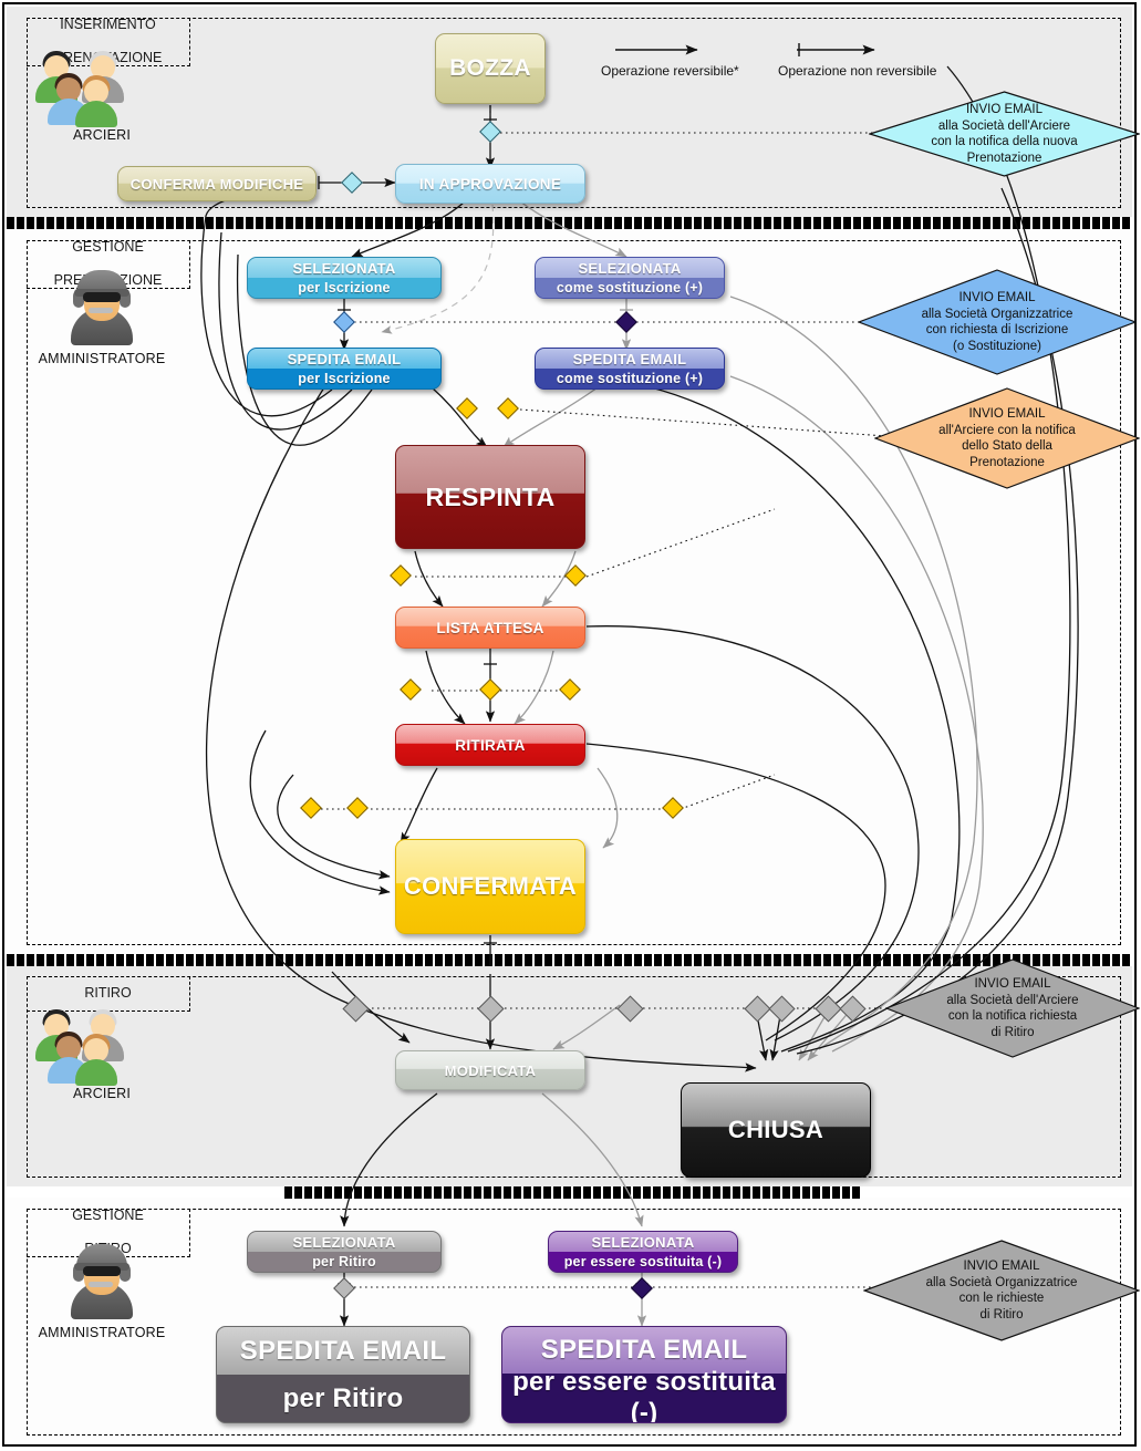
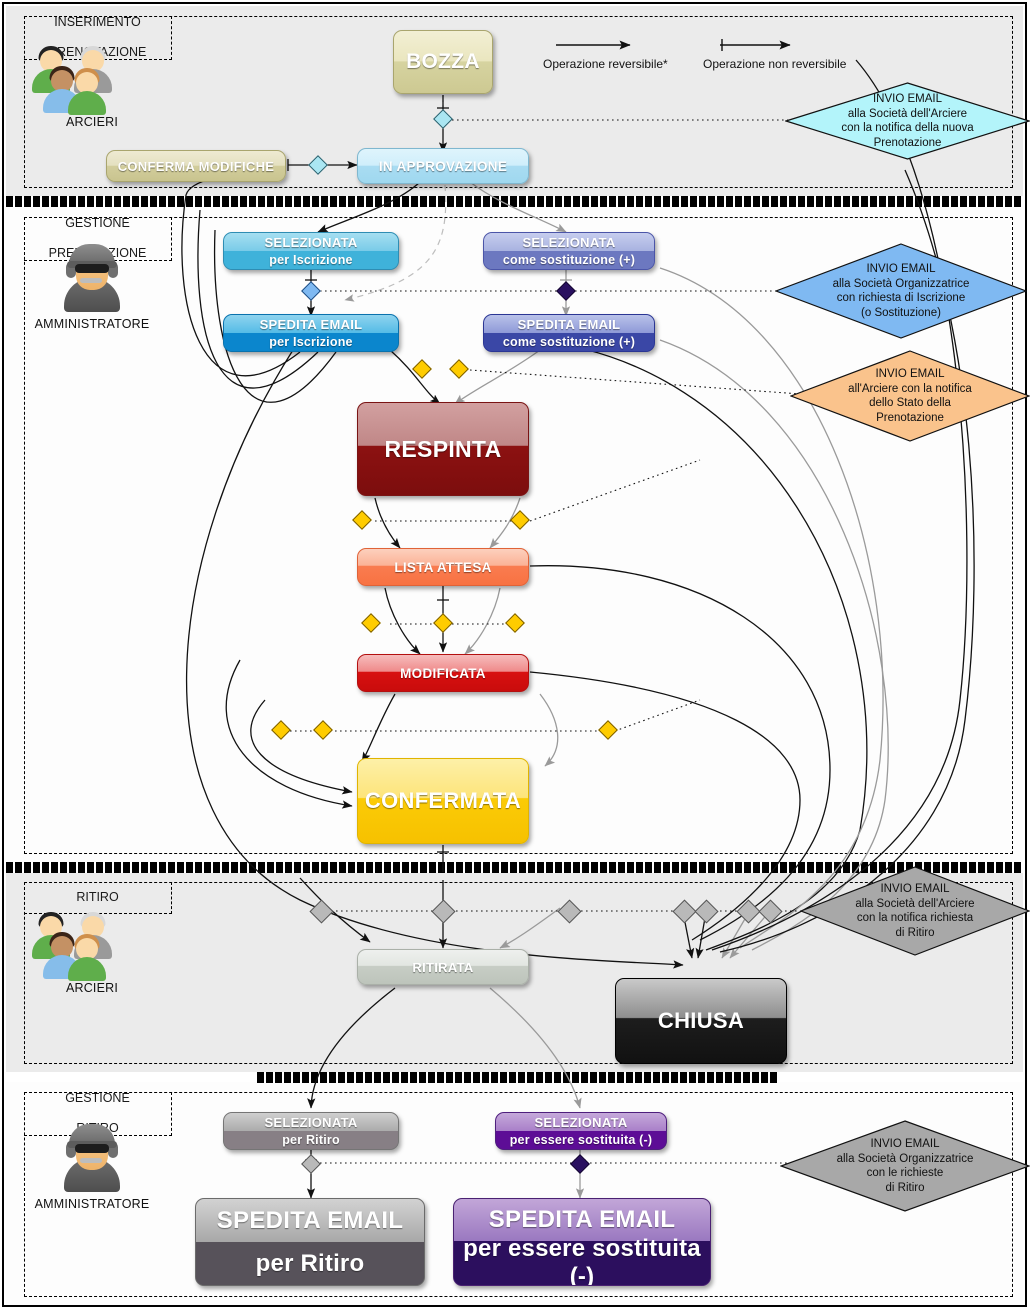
  INSERIMENTO
  GESTIONE
  RITIRO
  GESTIONE
  ARCIERI
  AMMINISTRATORE
  ARCIERI
  AMMINISTRATORE
  Operazione reversibile*
  Operazione non reversibile
  INVIO EMAIL
  alla Società dell'Arciere
  con la notifica della nuova
  Prenotazione
  INVIO EMAIL
  alla Società Organizzatrice
  con richiesta di Iscrizione
  (o Sostituzione)
  INVIO EMAIL
  all'Arciere con la notifica
  dello Stato della
  Prenotazione
  INVIO EMAIL
  alla Società dell'Arciere
  con la notifica richiesta
  di Ritiro
  INVIO EMAIL
  alla Società Organizzatrice
  con le richieste
  di Ritiro
  BOZZA
  CONFERMA MODIFICHE
  IN APPROVAZIONE
  SELEZIONATA
  per Iscrizione
  SELEZIONATA
  come sostituzione (+)
  SPEDITA EMAIL
  per Iscrizione
  SPEDITA EMAIL
  come sostituzione (+)
  RESPINTA
  LISTA ATTESA
- RITIRATA
+ MODIFICATA
  CONFERMATA
- MODIFICATA
+ RITIRATA
  CHIUSA
  SELEZIONATA
  per Ritiro
  SELEZIONATA
  per essere sostituita (-)
  SPEDITA EMAIL
  per Ritiro
  SPEDITA EMAIL
  per essere sostituita (-)
